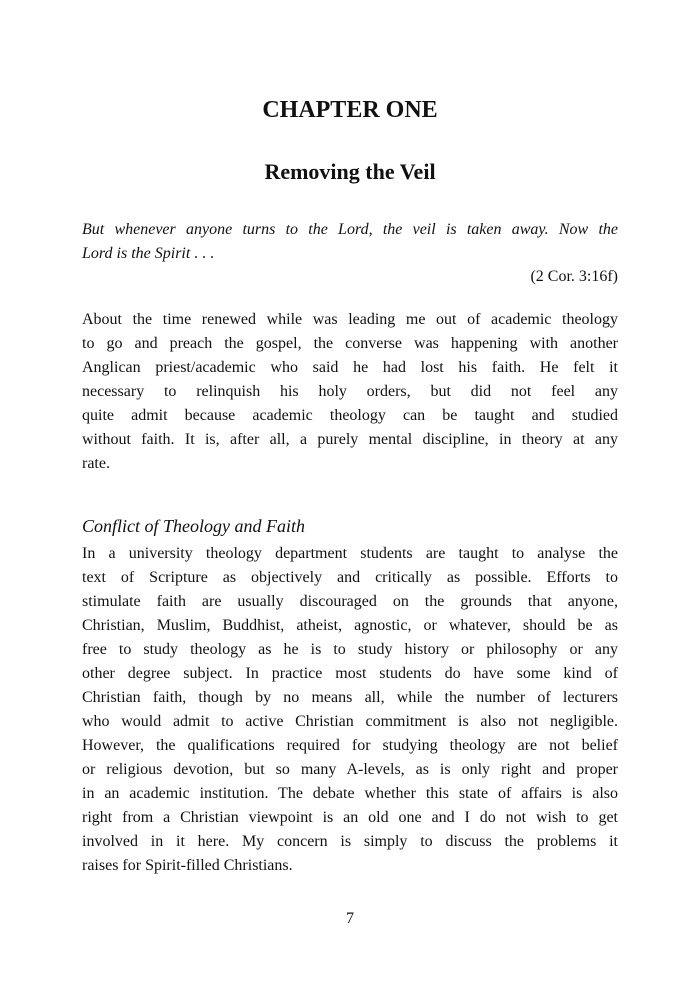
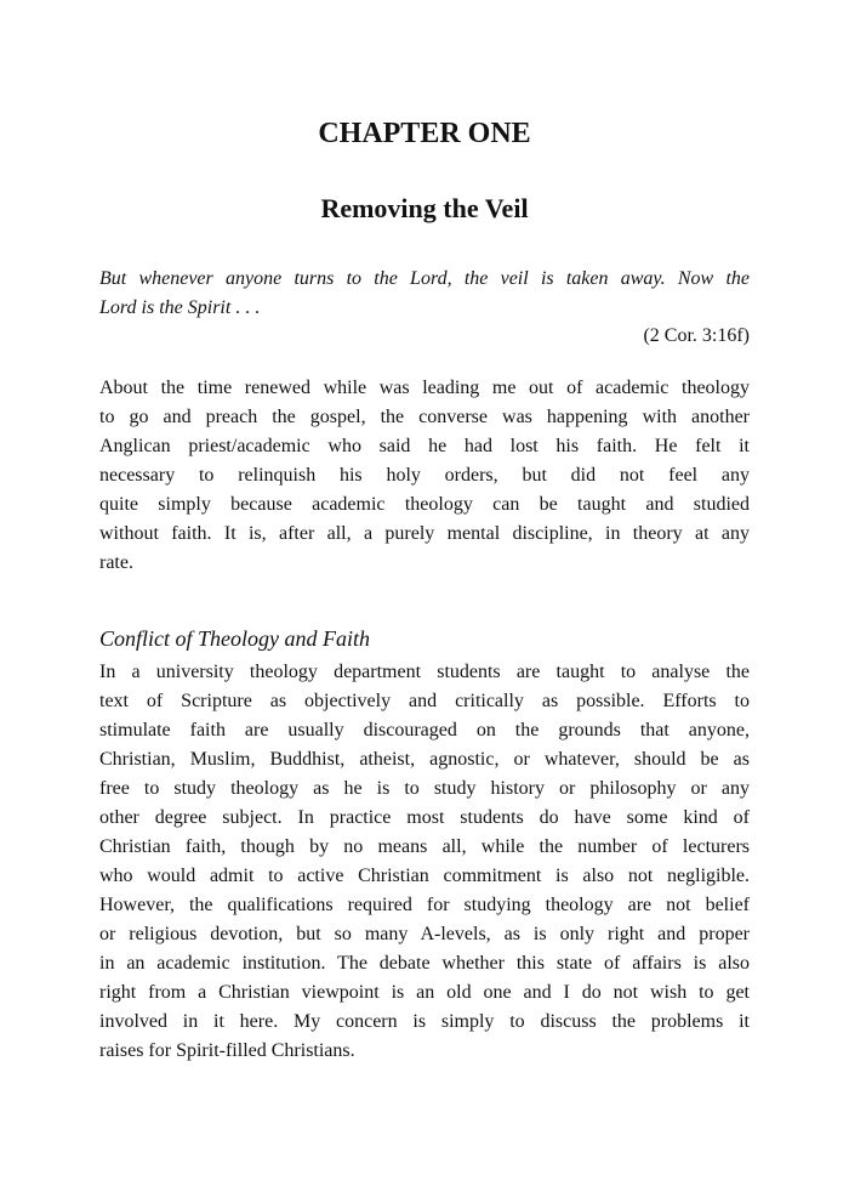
  CHAPTER ONE
  Removing the Veil
  But whenever anyone turns to the Lord, the veil is taken away. Now the
  Lord is the Spirit . . .
  (2 Cor. 3:16f)
  About the time renewed while was leading me out of academic theology
  to go and preach the gospel, the converse was happening with another
  Anglican priest/academic who said he had lost his faith. He felt it
  necessary to relinquish his holy orders, but did not feel any
- quite admit because academic theology can be taught and studied
+ quite simply because academic theology can be taught and studied
  without faith. It is, after all, a purely mental discipline, in theory at any
  rate.
  Conflict of Theology and Faith
  In a university theology department students are taught to analyse the
  text of Scripture as objectively and critically as possible. Efforts to
  stimulate faith are usually discouraged on the grounds that anyone,
  Christian, Muslim, Buddhist, atheist, agnostic, or whatever, should be as
  free to study theology as he is to study history or philosophy or any
  other degree subject. In practice most students do have some kind of
  Christian faith, though by no means all, while the number of lecturers
  who would admit to active Christian commitment is also not negligible.
  However, the qualifications required for studying theology are not belief
  or religious devotion, but so many A-levels, as is only right and proper
  in an academic institution. The debate whether this state of affairs is also
  right from a Christian viewpoint is an old one and I do not wish to get
  involved in it here. My concern is simply to discuss the problems it
  raises for Spirit-filled Christians.
- 7
